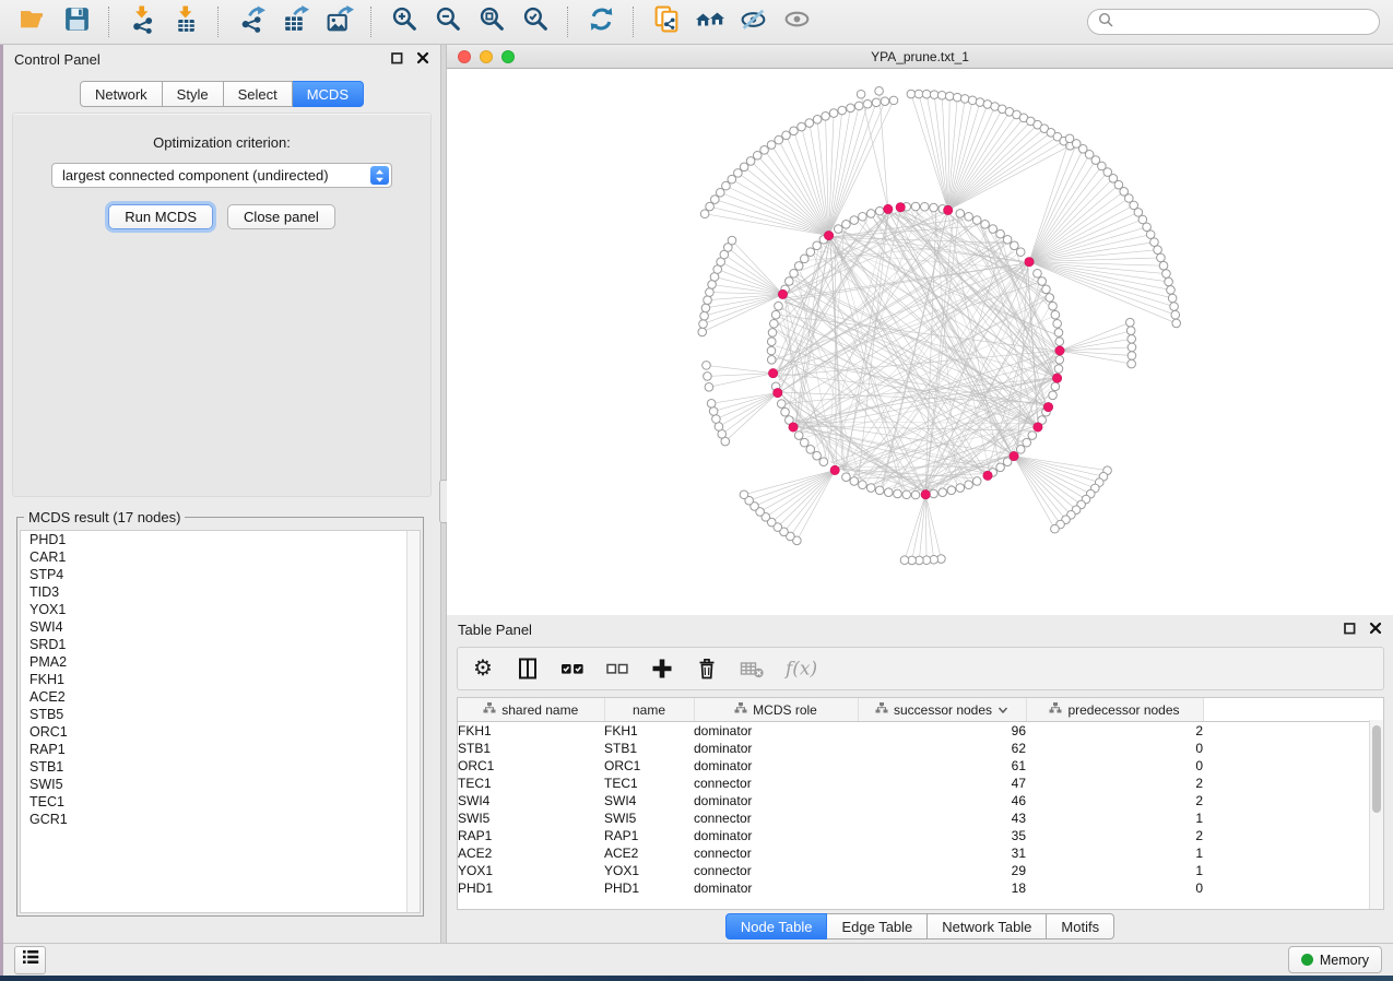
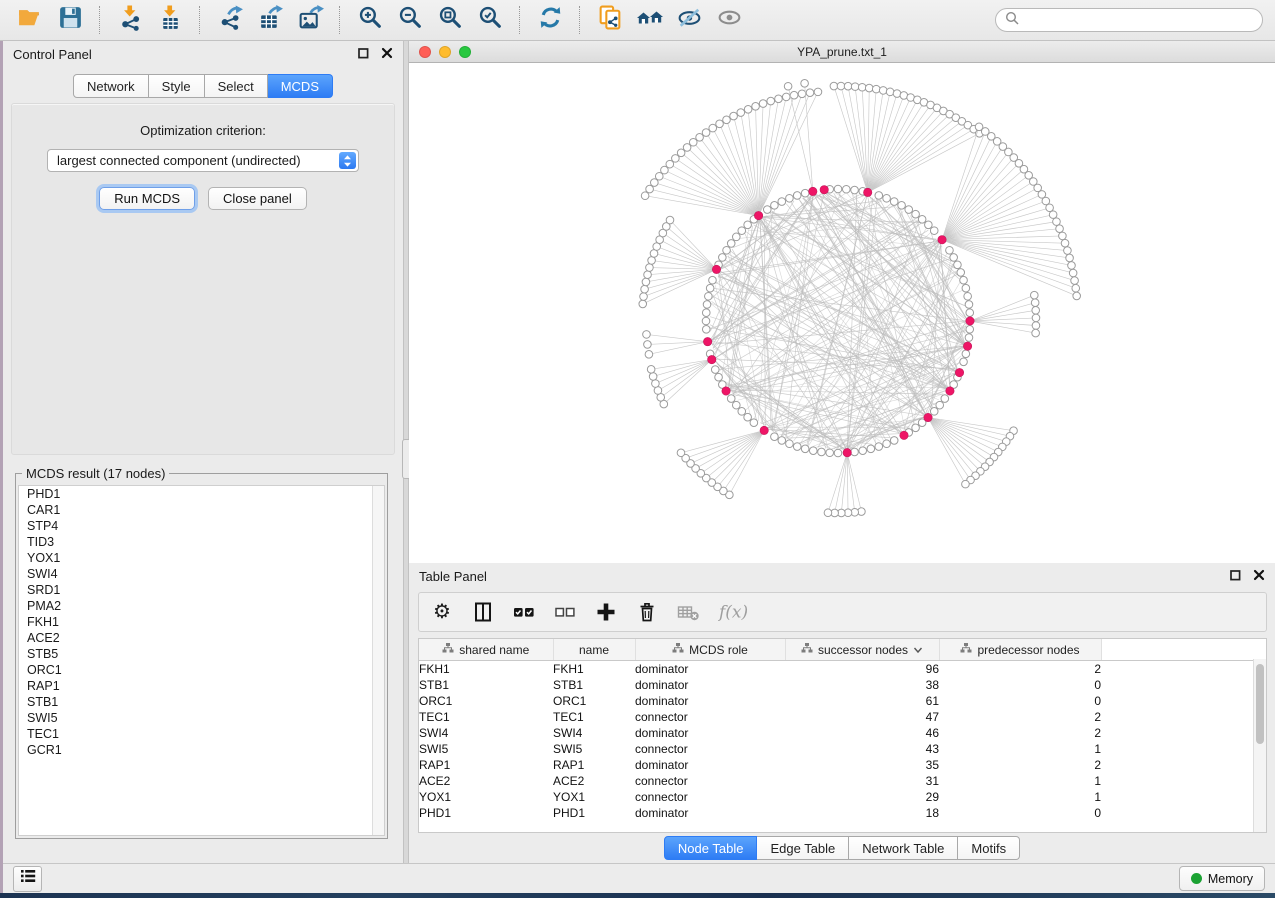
  Control Panel
  Network
  Style
  Select
  MCDS
  Optimization criterion:
  largest connected component (undirected)
  Run MCDS
  Close panel
  MCDS result (17 nodes)
  PHD1
  CAR1
  STP4
  TID3
  YOX1
  SWI4
  SRD1
  PMA2
  FKH1
  ACE2
  STB5
  ORC1
  RAP1
  STB1
  SWI5
  TEC1
  GCR1
  YPA_prune.txt_1
  Table Panel
  ⚙
  f(x)
  shared name	name	MCDS role	successor nodes	predecessor nodes
  FKH1	FKH1	dominator	96	2
- STB1	STB1	dominator	62	0
+ STB1	STB1	dominator	38	0
  ORC1	ORC1	dominator	61	0
  TEC1	TEC1	connector	47	2
  SWI4	SWI4	dominator	46	2
  SWI5	SWI5	connector	43	1
  RAP1	RAP1	dominator	35	2
  ACE2	ACE2	connector	31	1
  YOX1	YOX1	connector	29	1
  PHD1	PHD1	dominator	18	0
  Node Table
  Edge Table
  Network Table
  Motifs
  Memory
